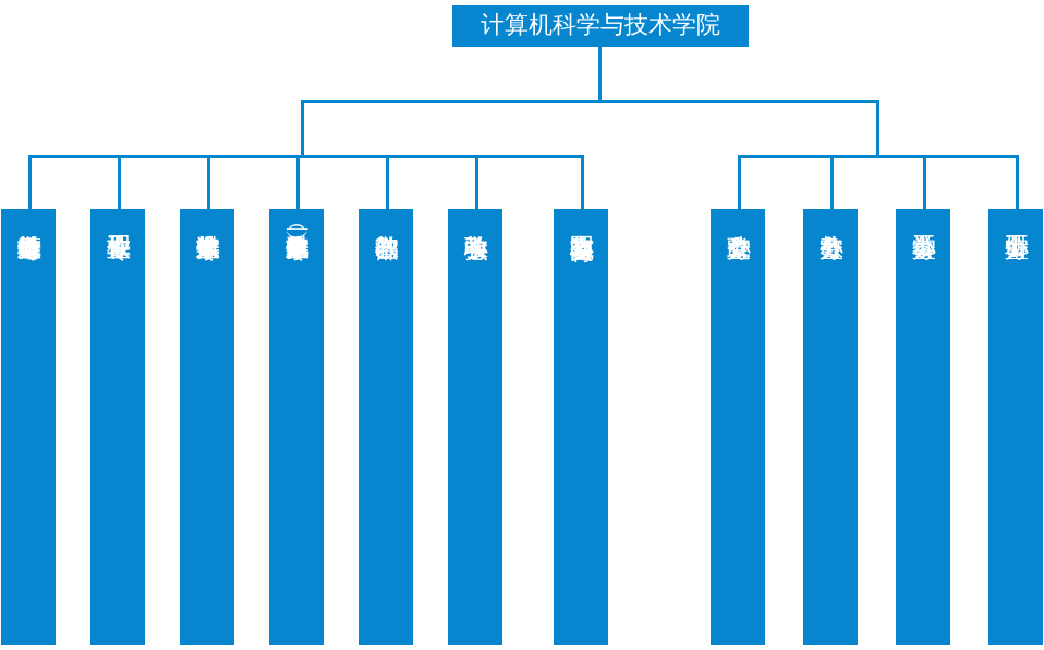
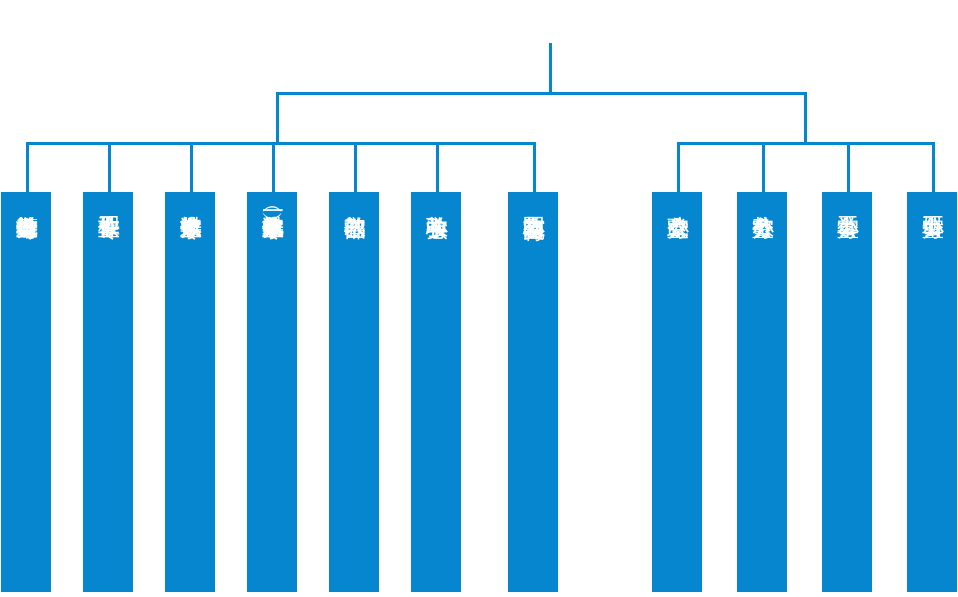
- 计算机科学与技术学院
